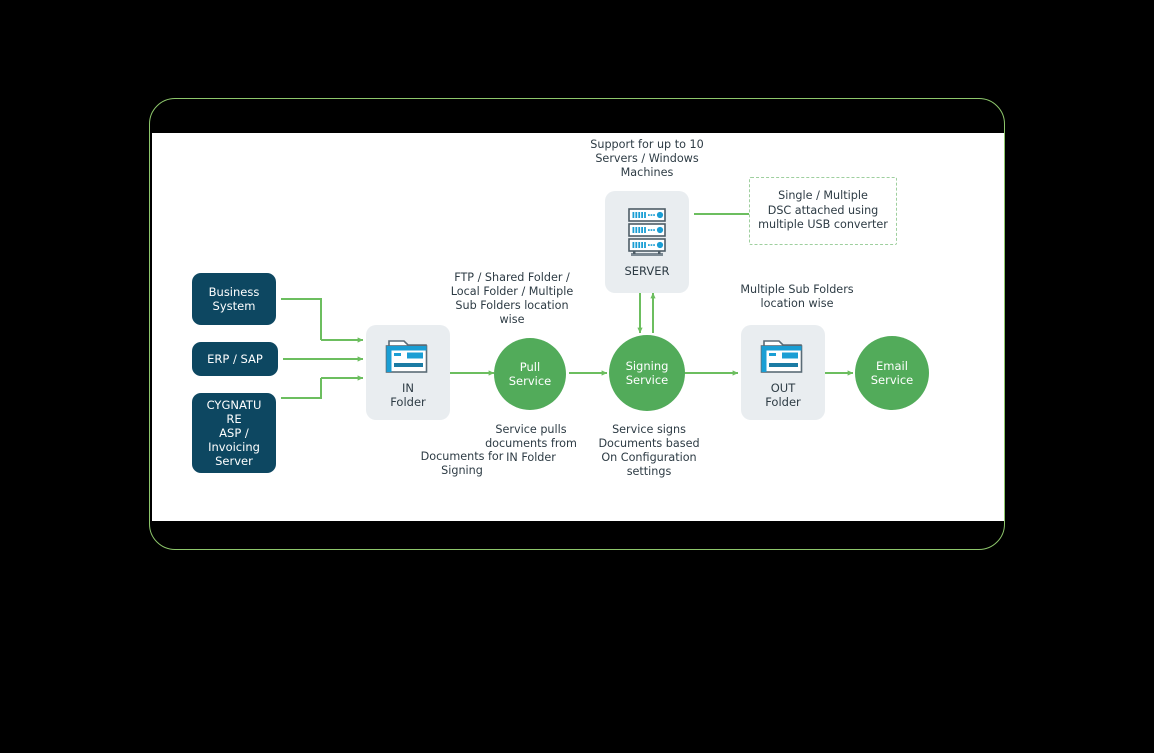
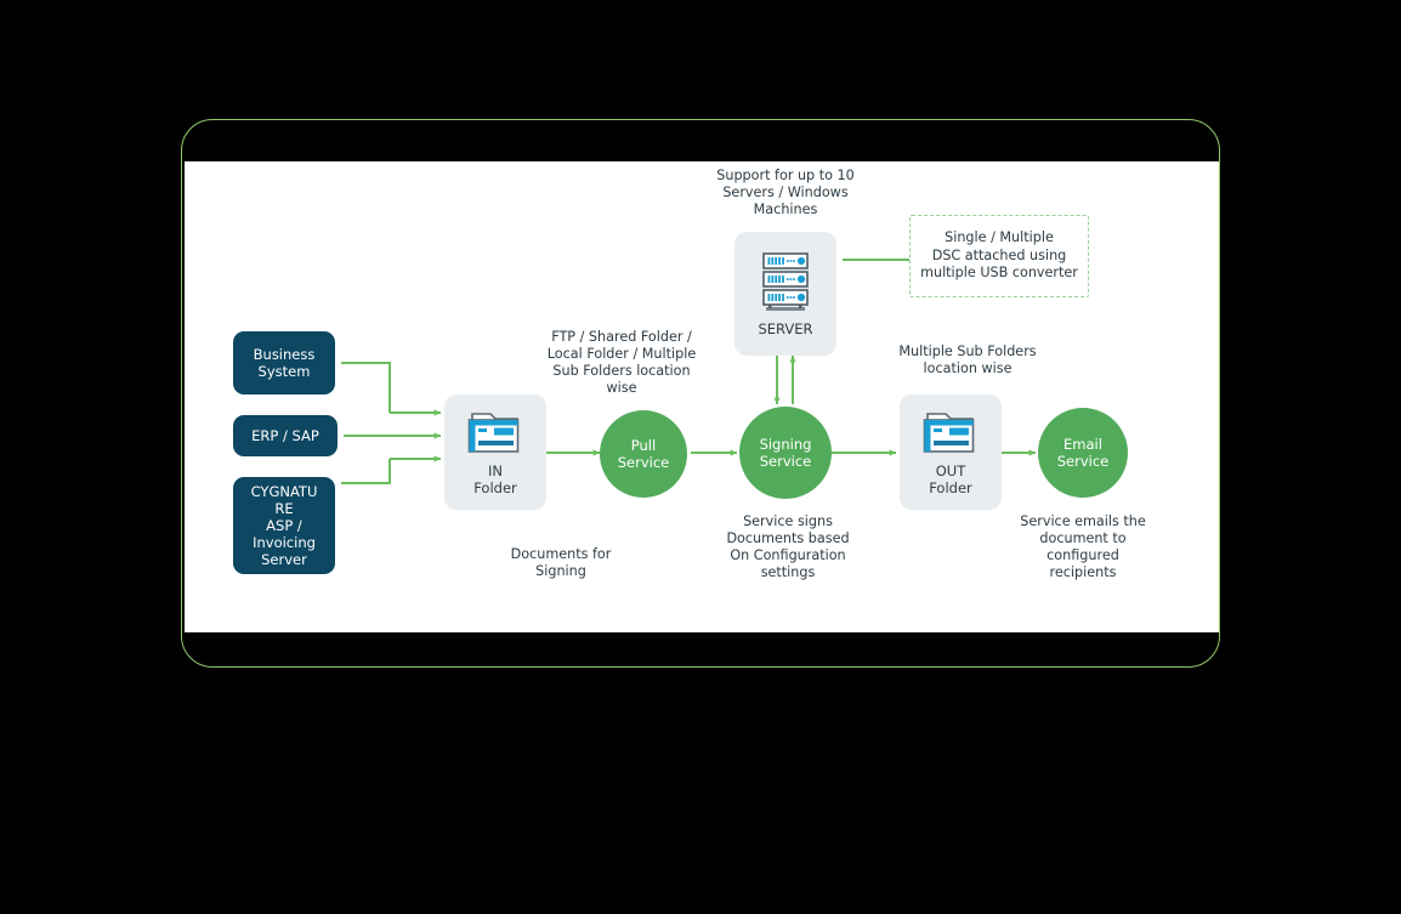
  Business
  System
  ERP / SAP
  CYGNATU
  RE
  ASP /
  Invoicing
  Server
  FTP / Shared Folder /
  Local Folder / Multiple
  Sub Folders location
  wise
  Documents for
  Signing
  IN
  Folder
  Pull
  Service
- Service pulls
- documents from
- IN Folder
  Signing
  Service
  Service signs
  Documents based
  On Configuration
  settings
  Support for up to 10
  Servers / Windows
  Machines
  SERVER
  Single / Multiple
  DSC attached using
  multiple USB converter
  Multiple Sub Folders
  location wise
  OUT
  Folder
  Email
  Service
+ Service emails the
+ document to
+ configured
+ recipients
